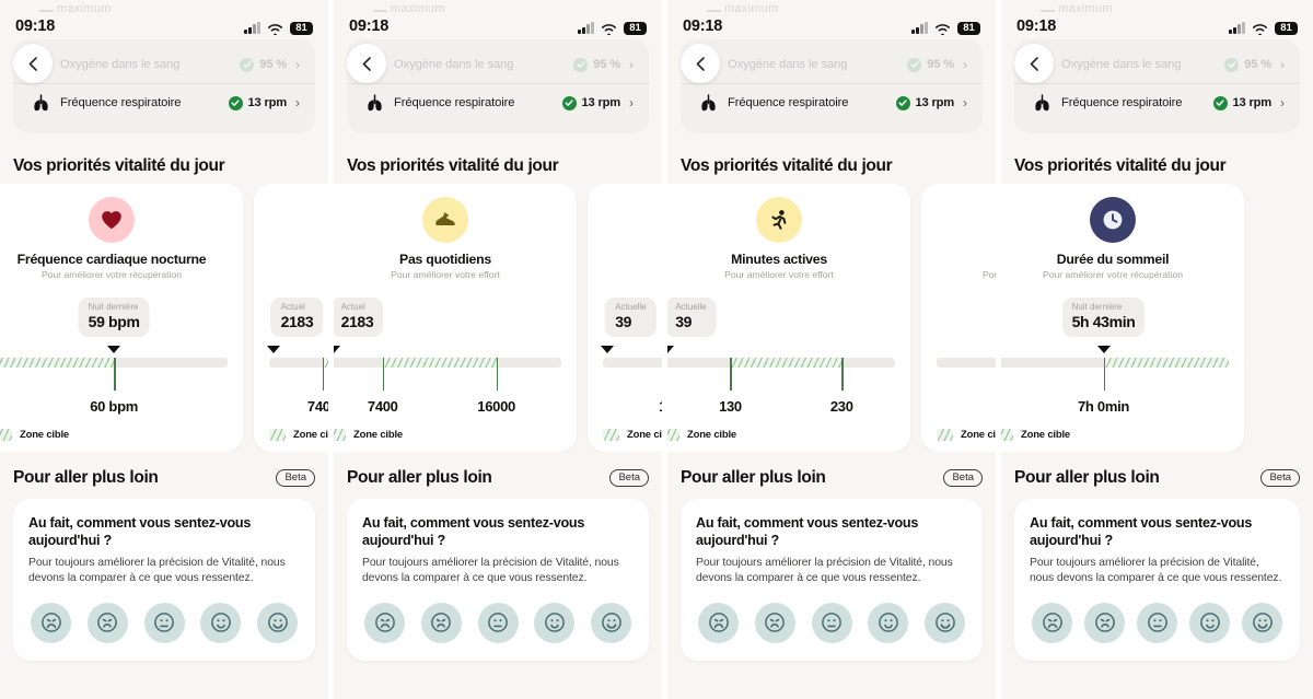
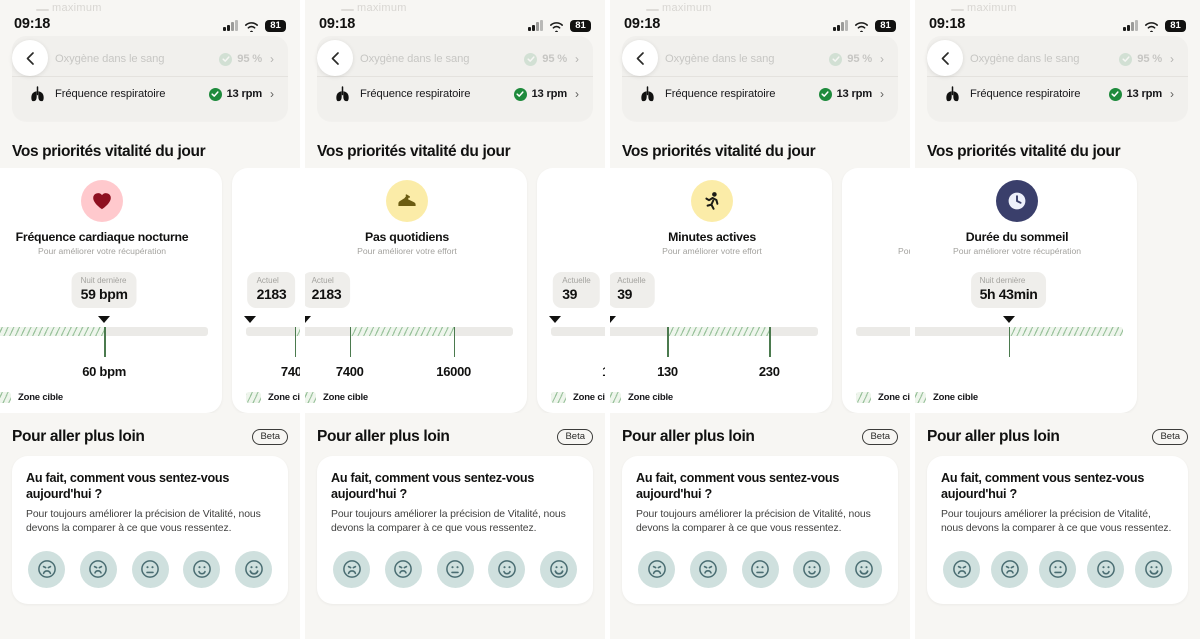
  maximum
  09:18
  81
  Oxygène dans le sang
  95 %
  ›
  Fréquence respiratoire
  13 rpm
  ›
  Vos priorités vitalité du jour
  Fréquence cardiaque nocturne
  Pour améliorer votre récupération
  Nuit dernière
  59 bpm
  60 bpm
  Zone cible
  Actuel
  2183
  740
  Pour aller plus loin
  Beta
  Au fait, comment vous sentez-vous aujourd'hui ?
  Pour toujours améliorer la précision de Vitalité, nous devons la comparer à ce que vous ressentez.
  maximum
  09:18
  81
  Oxygène dans le sang
  95 %
  ›
  Fréquence respiratoire
  13 rpm
  ›
  Vos priorités vitalité du jour
  Pas quotidiens
  Pour améliorer votre effort
  Actuel
  2183
  7400
  16000
  Zone cible
  Actuelle
  39
  Pour aller plus loin
  Beta
  Au fait, comment vous sentez-vous aujourd'hui ?
  Pour toujours améliorer la précision de Vitalité, nous devons la comparer à ce que vous ressentez.
  maximum
  09:18
  81
  Oxygène dans le sang
  95 %
  ›
  Fréquence respiratoire
  13 rpm
  ›
  Vos priorités vitalité du jour
  Minutes actives
  Pour améliorer votre effort
  Actuelle
  39
  130
  230
  Zone cible
  Pour aller plus loin
  Beta
  Au fait, comment vous sentez-vous aujourd'hui ?
  Pour toujours améliorer la précision de Vitalité, nous devons la comparer à ce que vous ressentez.
  maximum
  09:18
  81
  Oxygène dans le sang
  95 %
  ›
  Fréquence respiratoire
  13 rpm
  ›
  Vos priorités vitalité du jour
  Durée du sommeil
  Pour améliorer votre récupération
  Nuit dernière
  5h 43min
- 7h 0min
  Zone cible
  Pour aller plus loin
  Beta
  Au fait, comment vous sentez-vous aujourd'hui ?
  Pour toujours améliorer la précision de Vitalité, nous devons la comparer à ce que vous ressentez.
